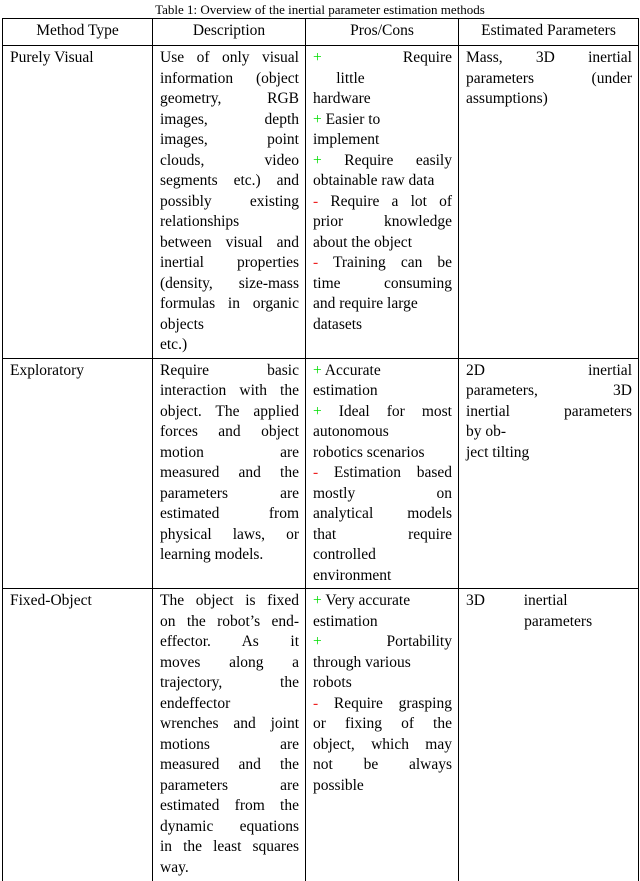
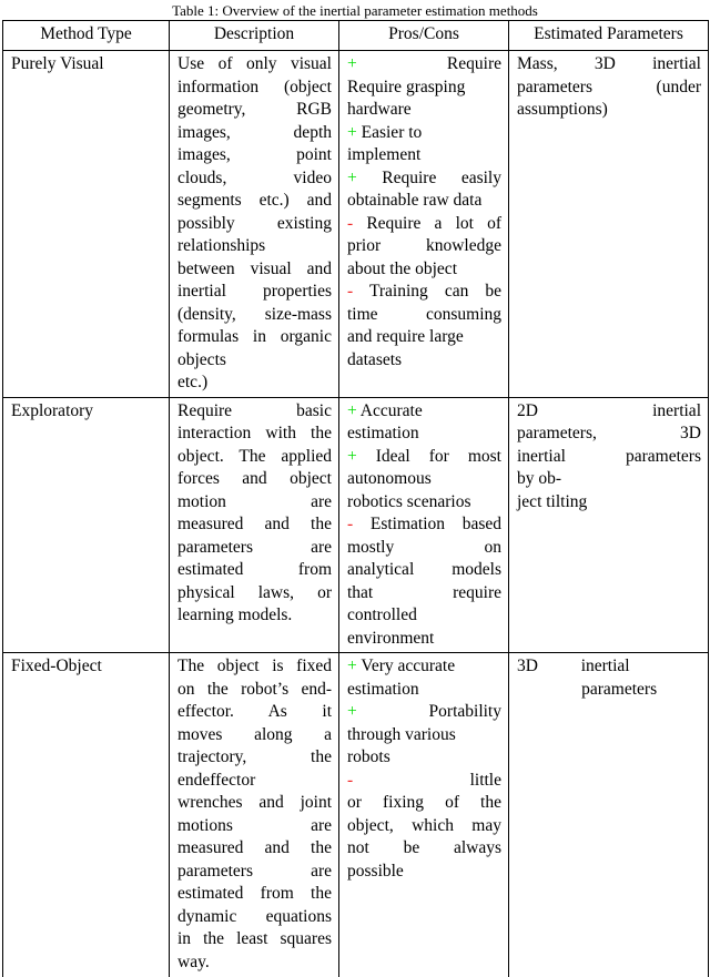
  Table 1: Overview of the inertial parameter estimation methods
  Method Type	Description	Pros/Cons	Estimated Parameters
- Purely Visual	Use of only visualinformation (objectgeometry, RGBimages, depthimages, pointclouds, videosegments etc.) andpossibly existingrelationshipsbetween visual andinertial properties(density, size-massformulas in organicobjectsetc.)	+ Require littlehardware+ Easier toimplement+ Require easilyobtainable raw data- Require a lot ofprior knowledgeabout the object- Training can betime consumingand require largedatasets	Mass, 3D inertialparameters (underassumptions)
+ Purely Visual	Use of only visualinformation (objectgeometry, RGBimages, depthimages, pointclouds, videosegments etc.) andpossibly existingrelationshipsbetween visual andinertial properties(density, size-massformulas in organicobjectsetc.)	+ RequireRequire graspinghardware+ Easier toimplement+ Require easilyobtainable raw data- Require a lot ofprior knowledgeabout the object- Training can betime consumingand require largedatasets	Mass, 3D inertialparameters (underassumptions)
  Exploratory	Require basicinteraction with theobject. The appliedforces and objectmotion aremeasured and theparameters areestimated fromphysical laws, orlearning models.	+ Accurateestimation+ Ideal for mostautonomousrobotics scenarios- Estimation basedmostly onanalytical modelsthat requirecontrolledenvironment	2D inertialparameters, 3Dinertial parametersby ob-ject tilting
- Fixed-Object	The object is fixedon the robot’s end-effector. As itmoves along atrajectory, theendeffectorwrenches and jointmotions aremeasured and theparameters areestimated from thedynamic equationsin the least squaresway.	+ Very accurateestimation+ Portabilitythrough variousrobots- Require graspingor fixing of theobject, which maynot be alwayspossible	3D inertial parameters
+ Fixed-Object	The object is fixedon the robot’s end-effector. As itmoves along atrajectory, theendeffectorwrenches and jointmotions aremeasured and theparameters areestimated from thedynamic equationsin the least squaresway.	+ Very accurateestimation+ Portabilitythrough variousrobots- littleor fixing of theobject, which maynot be alwayspossible	3D inertial parameters
